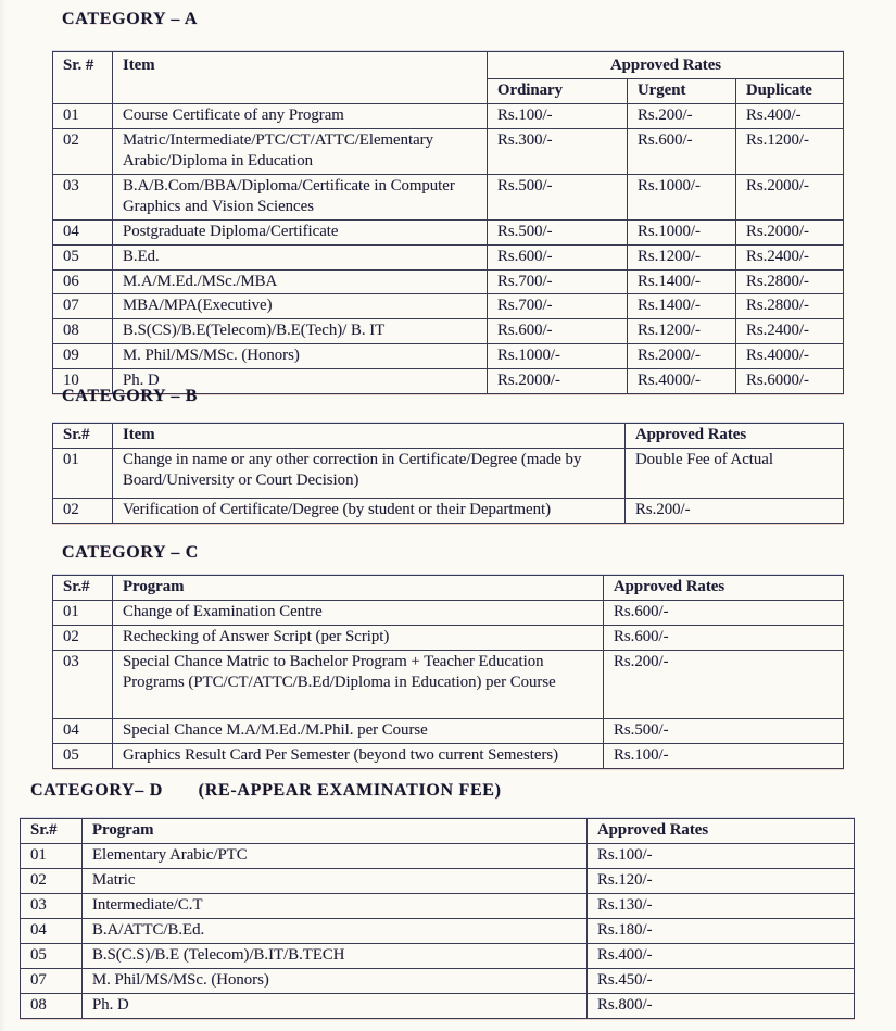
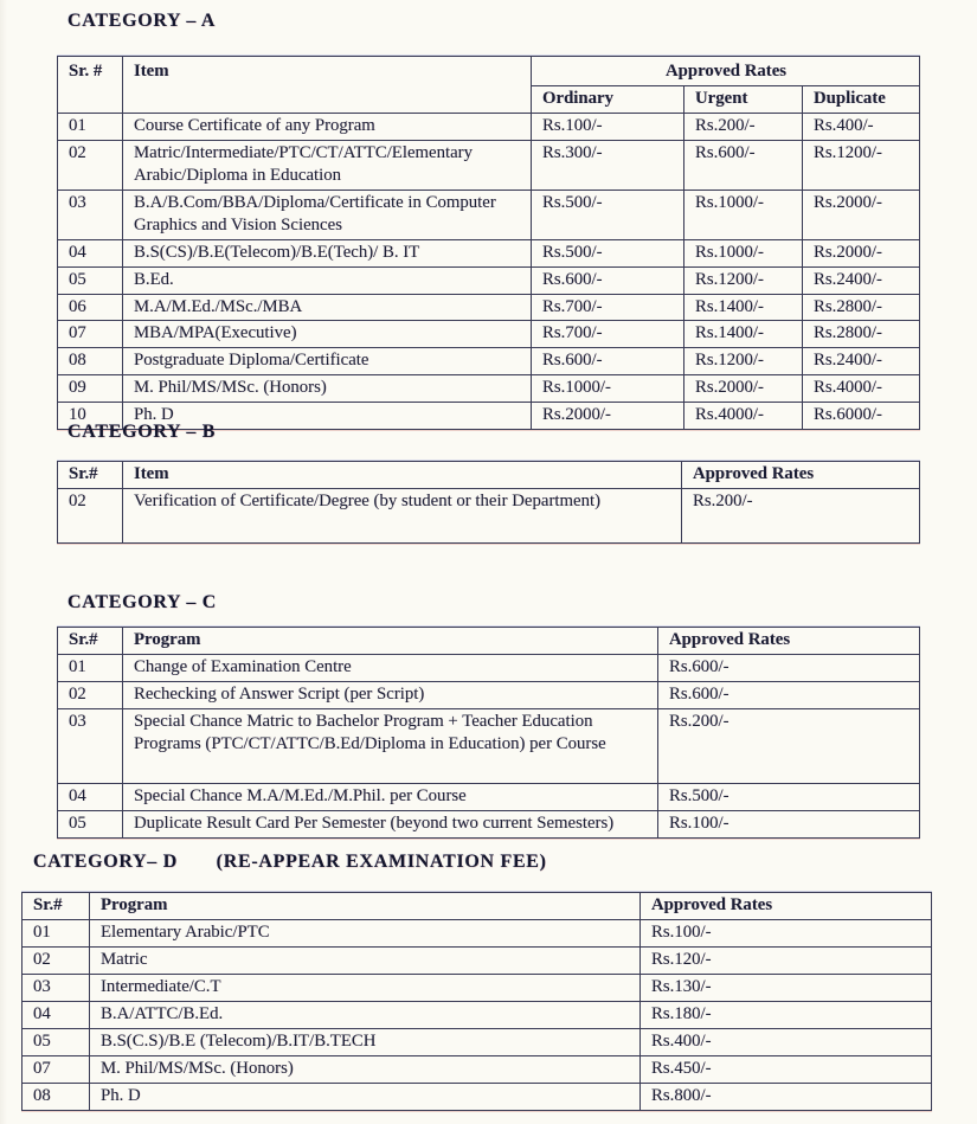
  CATEGORY – A
  Sr. #	Item	Approved Rates
  Ordinary	Urgent	Duplicate
  01	Course Certificate of any Program	Rs.100/-	Rs.200/-	Rs.400/-
  02	Matric/Intermediate/PTC/CT/ATTC/Elementary Arabic/Diploma in Education	Rs.300/-	Rs.600/-	Rs.1200/-
  03	B.A/B.Com/BBA/Diploma/Certificate in Computer Graphics and Vision Sciences	Rs.500/-	Rs.1000/-	Rs.2000/-
- 04	Postgraduate Diploma/Certificate	Rs.500/-	Rs.1000/-	Rs.2000/-
+ 04	B.S(CS)/B.E(Telecom)/B.E(Tech)/ B. IT	Rs.500/-	Rs.1000/-	Rs.2000/-
  05	B.Ed.	Rs.600/-	Rs.1200/-	Rs.2400/-
  06	M.A/M.Ed./MSc./MBA	Rs.700/-	Rs.1400/-	Rs.2800/-
  07	MBA/MPA(Executive)	Rs.700/-	Rs.1400/-	Rs.2800/-
- 08	B.S(CS)/B.E(Telecom)/B.E(Tech)/ B. IT	Rs.600/-	Rs.1200/-	Rs.2400/-
+ 08	Postgraduate Diploma/Certificate	Rs.600/-	Rs.1200/-	Rs.2400/-
  09	M. Phil/MS/MSc. (Honors)	Rs.1000/-	Rs.2000/-	Rs.4000/-
  10	Ph. D	Rs.2000/-	Rs.4000/-	Rs.6000/-
  CATEGORY – B
  Sr.#	Item	Approved Rates
- 01	Change in name or any other correction in Certificate/Degree (made by Board/University or Court Decision)	Double Fee of Actual
  02	Verification of Certificate/Degree (by student or their Department)	Rs.200/-
  CATEGORY – C
  Sr.#	Program	Approved Rates
  01	Change of Examination Centre	Rs.600/-
  02	Rechecking of Answer Script (per Script)	Rs.600/-
  03	Special Chance Matric to Bachelor Program + Teacher Education Programs (PTC/CT/ATTC/B.Ed/Diploma in Education) per Course	Rs.200/-
  04	Special Chance M.A/M.Ed./M.Phil. per Course	Rs.500/-
- 05	Graphics Result Card Per Semester (beyond two current Semesters)	Rs.100/-
+ 05	Duplicate Result Card Per Semester (beyond two current Semesters)	Rs.100/-
  CATEGORY– D (RE-APPEAR EXAMINATION FEE)
  Sr.#	Program	Approved Rates
  01	Elementary Arabic/PTC	Rs.100/-
  02	Matric	Rs.120/-
  03	Intermediate/C.T	Rs.130/-
  04	B.A/ATTC/B.Ed.	Rs.180/-
  05	B.S(C.S)/B.E (Telecom)/B.IT/B.TECH	Rs.400/-
  07	M. Phil/MS/MSc. (Honors)	Rs.450/-
  08	Ph. D	Rs.800/-
